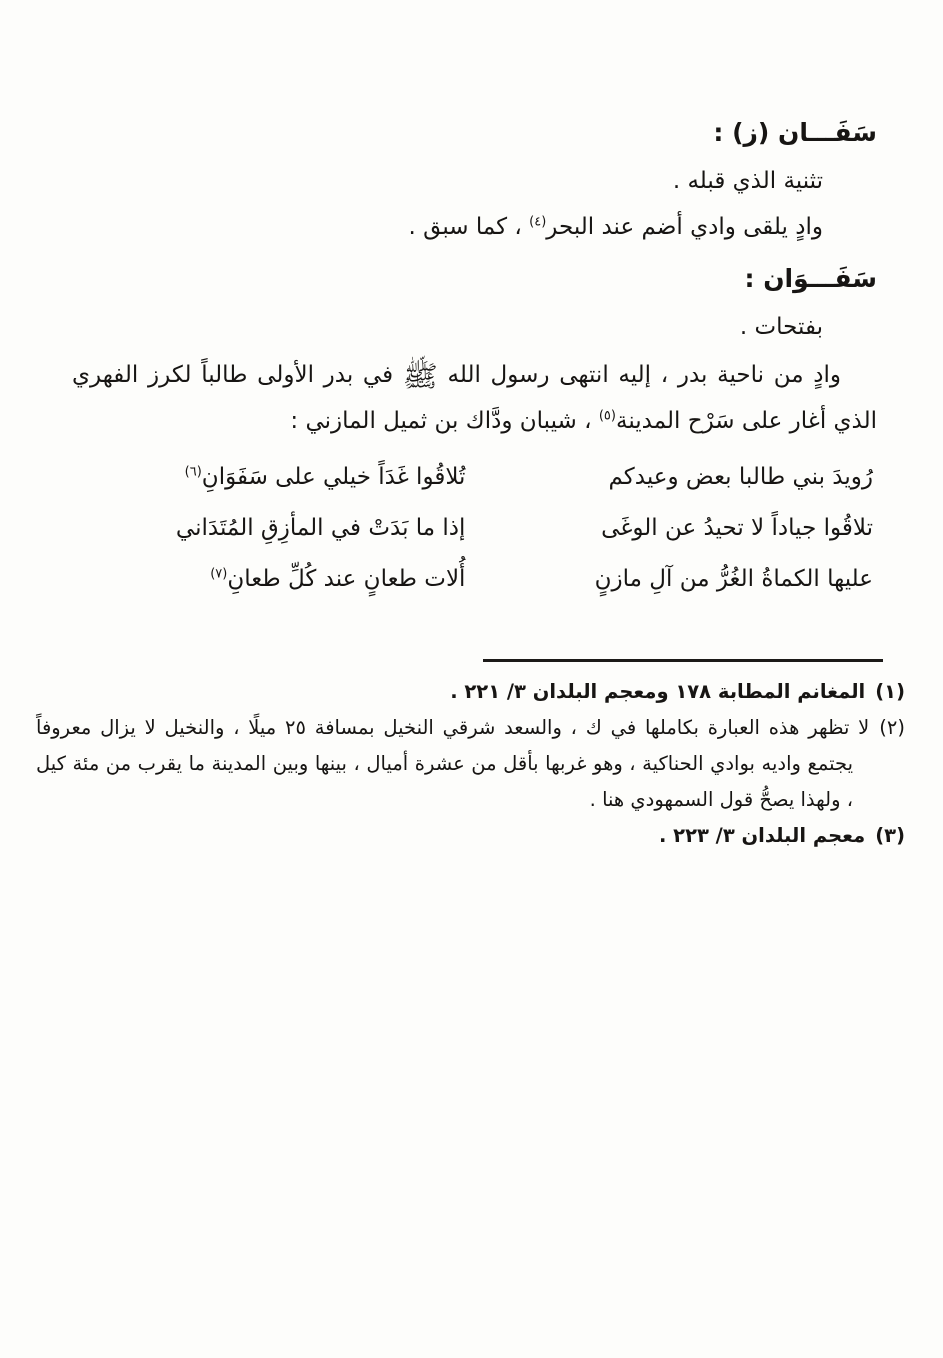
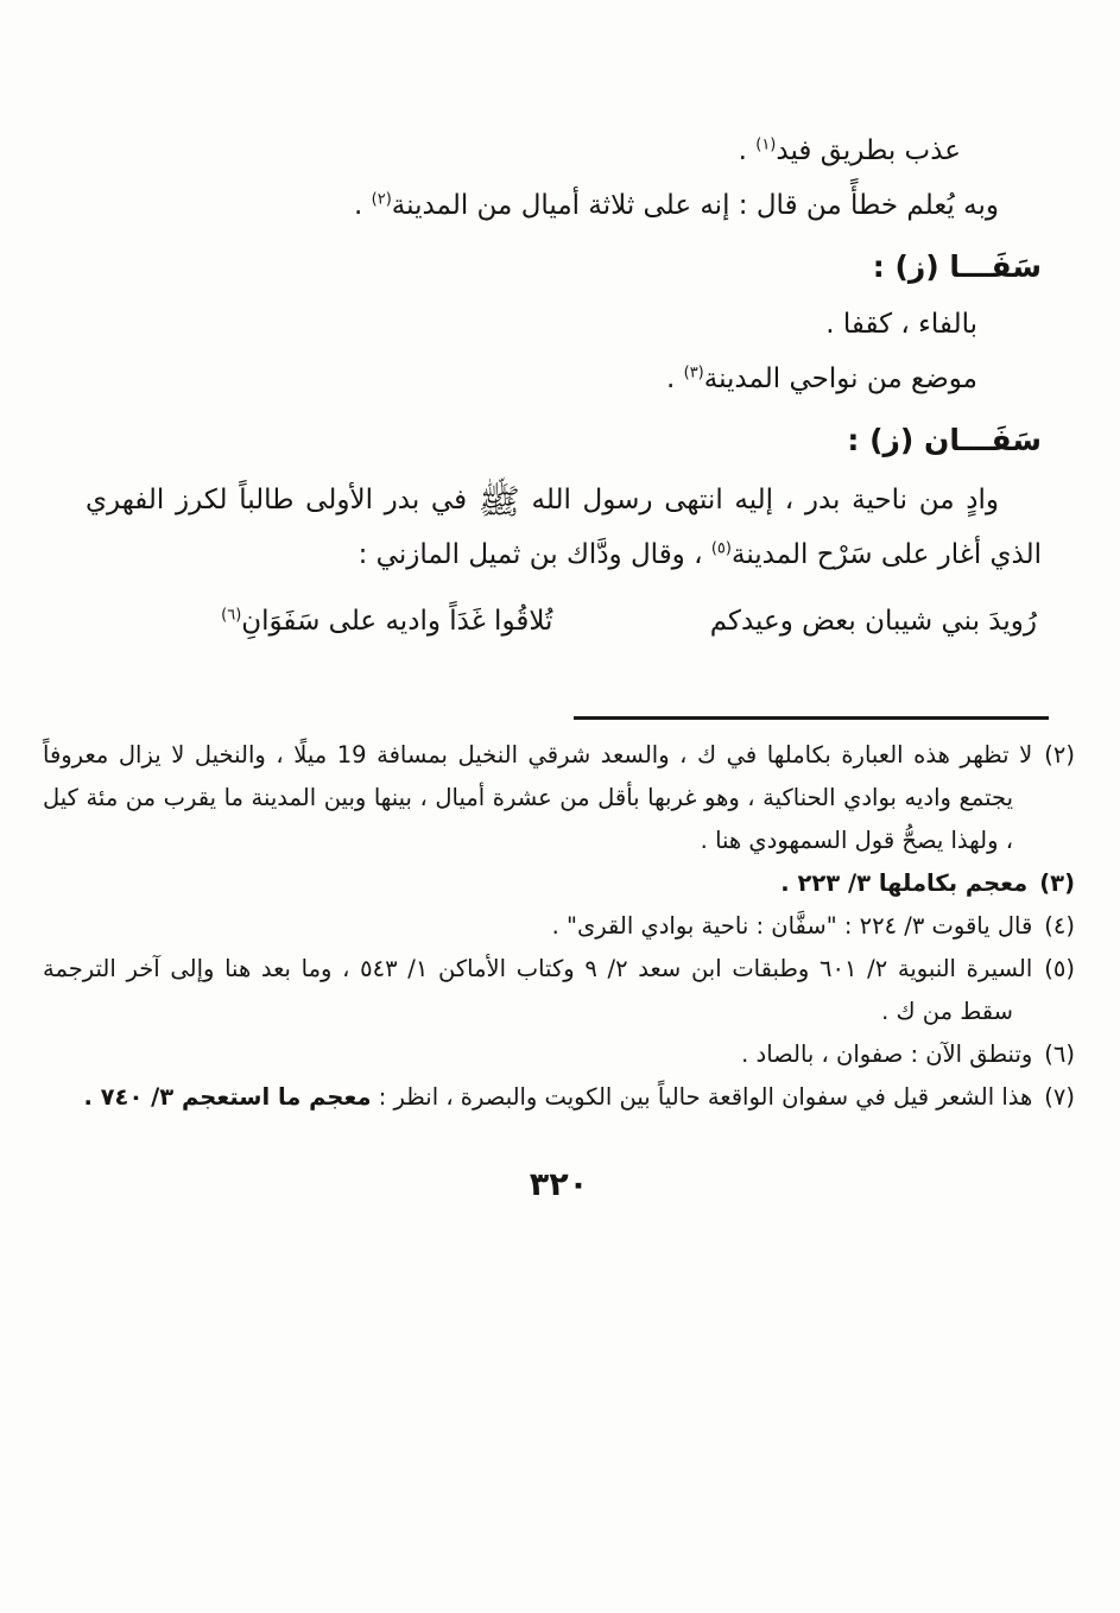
+ عذب بطريق فيد(١) .
+ وبه يُعلم خطأً من قال : إنه على ثلاثة أميال من المدينة(٢) .
+ سَفَـــا (ز) :
+ بالفاء ، كقفا .
+ موضع من نواحي المدينة(٣) .
  سَفَـــان (ز) :
- تثنية الذي قبله .
- وادٍ يلقى وادي أضم عند البحر(٤) ، كما سبق .
- سَفَـــوَان :
- بفتحات .
- وادٍ من ناحية بدر ، إليه انتهى رسول الله ﷺ في بدر الأولى طالباً لكرز الفهري الذي أغار على سَرْح المدينة(٥) ، شيبان ودَّاك بن ثميل المازني :
+ وادٍ من ناحية بدر ، إليه انتهى رسول الله ﷺ في بدر الأولى طالباً لكرز الفهري الذي أغار على سَرْح المدينة(٥) ، وقال ودَّاك بن ثميل المازني :
- رُويدَ بني طالبا بعض وعيدكم
+ رُويدَ بني شيبان بعض وعيدكم
- تُلاقُوا غَدَاً خيلي على سَفَوَانِ(٦)
+ تُلاقُوا غَدَاً واديه على سَفَوَانِ(٦)
- تلاقُوا جياداً لا تحيدُ عن الوغَى
- إذا ما بَدَتْ في المأزِقِ المُتَدَاني
- عليها الكماةُ الغُرُّ من آلِ مازنٍ
- أُلات طعانٍ عند كُلِّ طعانِ(٧)
- (١)المغانم المطابة ١٧٨ ومعجم البلدان ٣/ ٢٢١ .
- (٢)لا تظهر هذه العبارة بكاملها في ك ، والسعد شرقي النخيل بمسافة ٢٥ ميلًا ، والنخيل لا يزال معروفاً يجتمع واديه بوادي الحناكية ، وهو غربها بأقل من عشرة أميال ، بينها وبين المدينة ما يقرب من مئة كيل ، ولهذا يصحُّ قول السمهودي هنا .
+ (٢)لا تظهر هذه العبارة بكاملها في ك ، والسعد شرقي النخيل بمسافة 19 ميلًا ، والنخيل لا يزال معروفاً يجتمع واديه بوادي الحناكية ، وهو غربها بأقل من عشرة أميال ، بينها وبين المدينة ما يقرب من مئة كيل ، ولهذا يصحُّ قول السمهودي هنا .
- (٣)معجم البلدان ٣/ ٢٢٣ .
+ (٣)معجم بكاملها ٣/ ٢٢٣ .
+ (٤)قال ياقوت ٣/ ٢٢٤ : "سفَّان : ناحية بوادي القرى" .
+ (٥)السيرة النبوية ٢/ ٦٠١ وطبقات ابن سعد ٢/ ٩ وكتاب الأماكن ١/ ٥٤٣ ، وما بعد هنا وإلى آخر الترجمة سقط من ك .
+ (٦)وتنطق الآن : صفوان ، بالصاد .
+ (٧)هذا الشعر قيل في سفوان الواقعة حالياً بين الكويت والبصرة ، انظر : معجم ما استعجم ٣/ ٧٤٠ .
+ ٣٢٠
